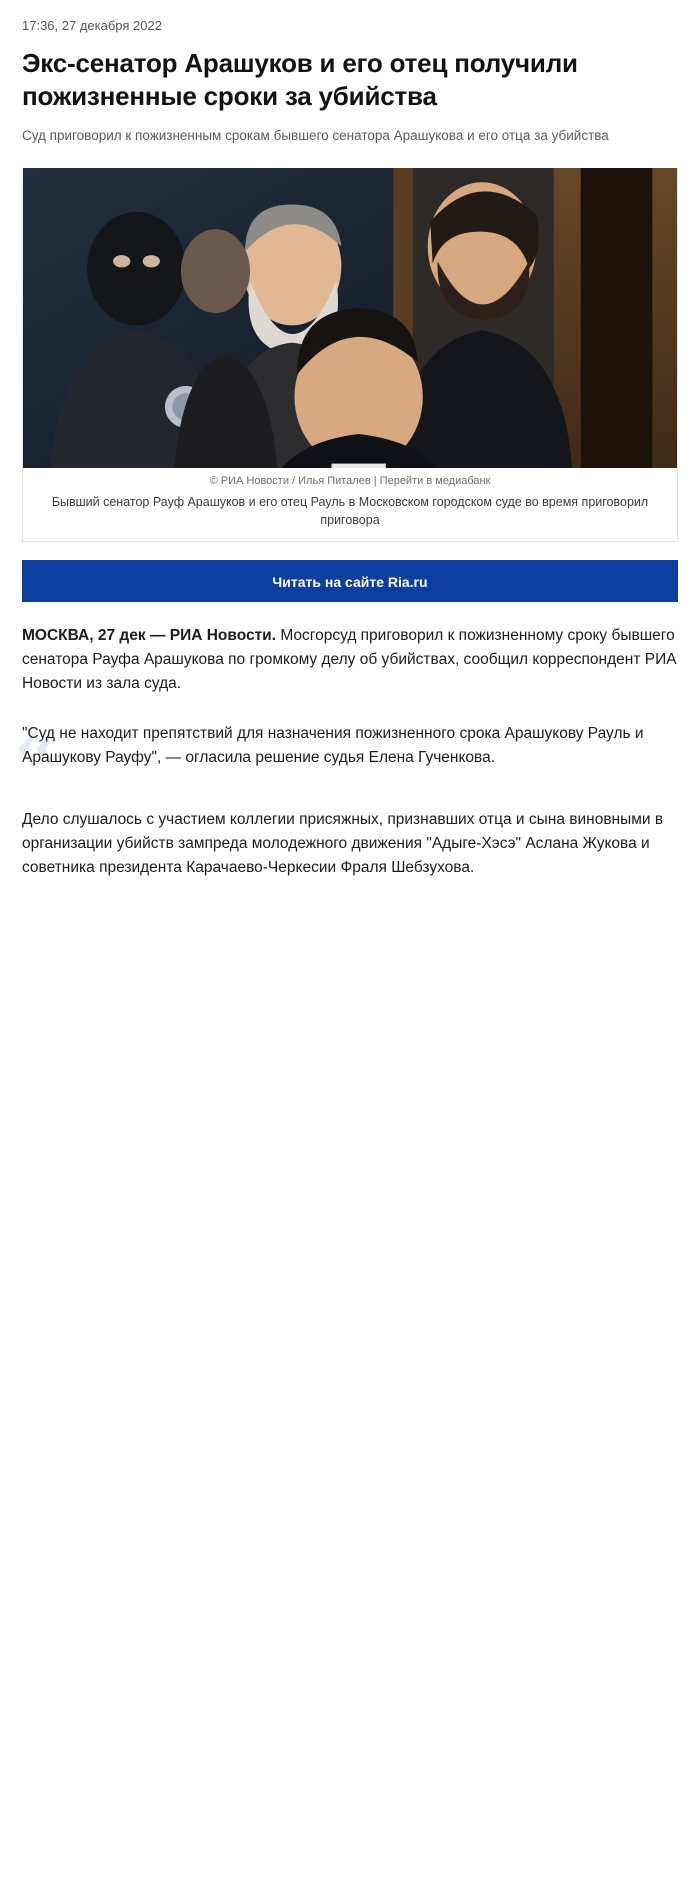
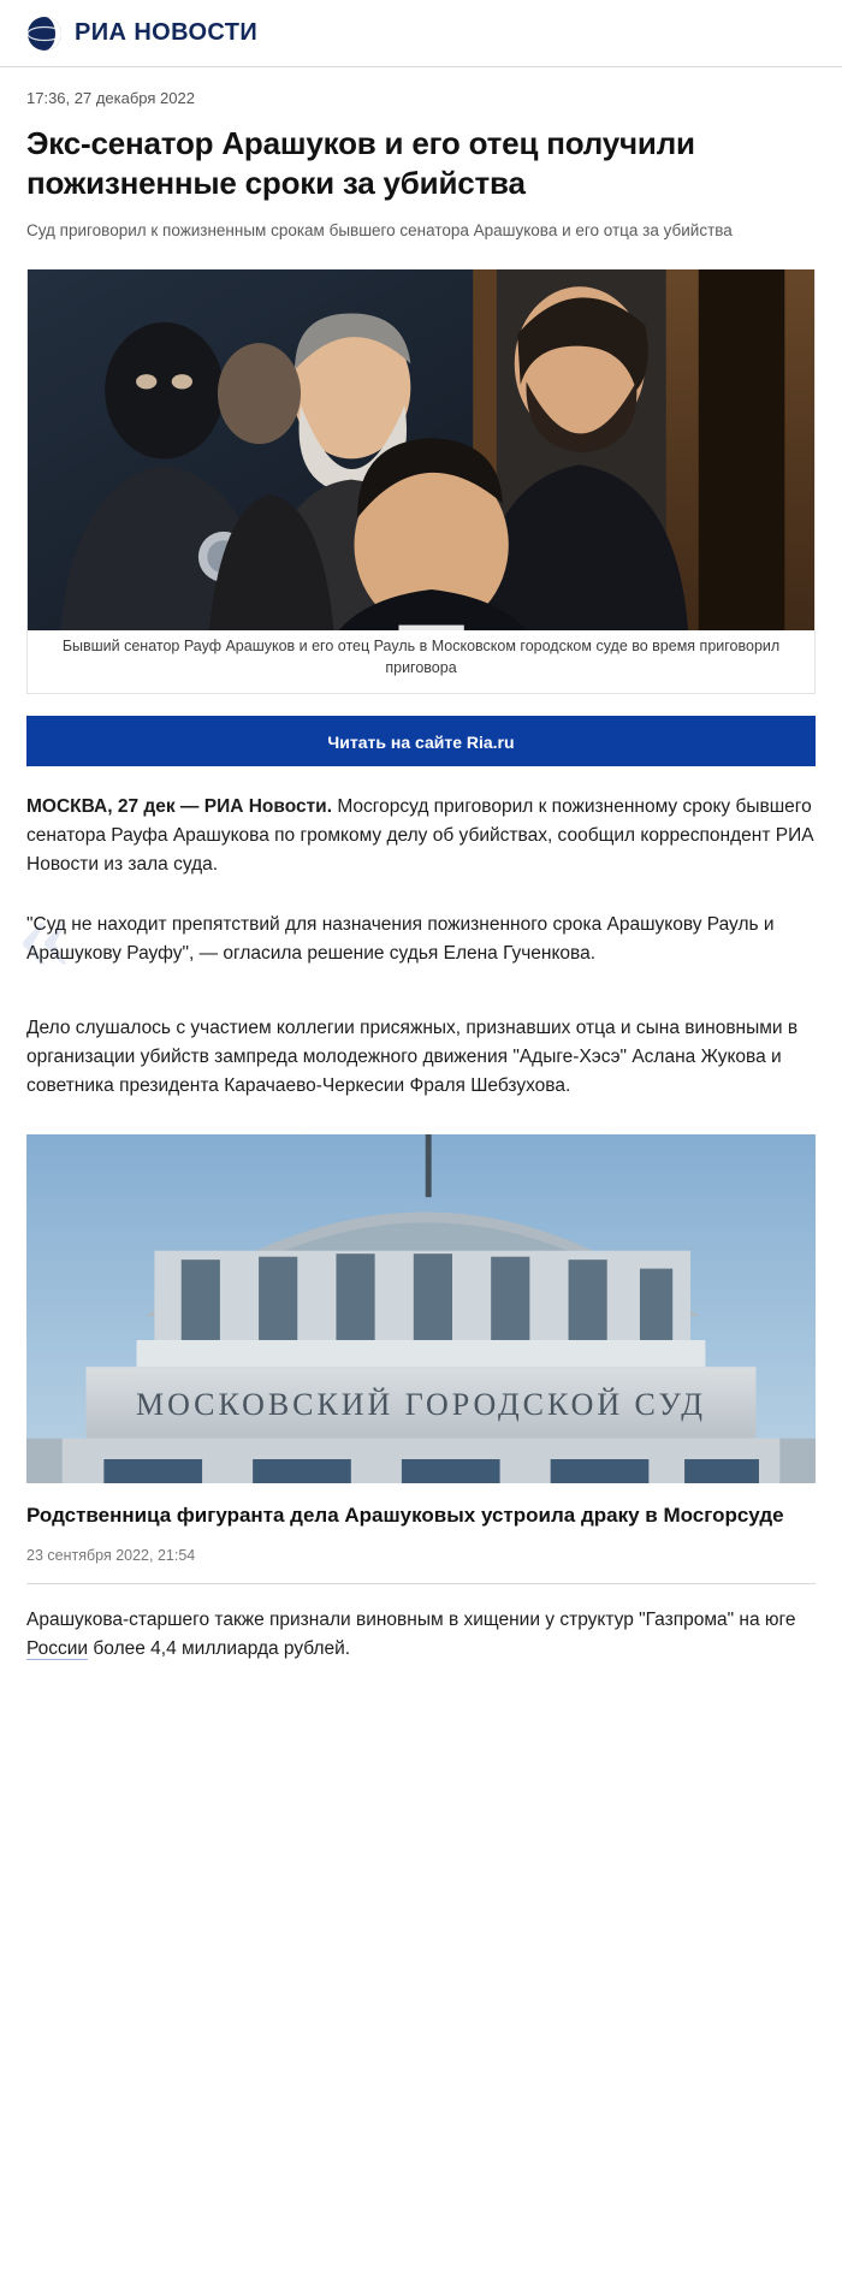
+ РИА НОВОСТИ
  17:36, 27 декабря 2022
  Экс-сенатор Арашуков и его отец получили пожизненные сроки за убийства
  Суд приговорил к пожизненным срокам бывшего сенатора Арашукова и его отца за убийства
- © РИА Новости / Илья Питалев | Перейти в медиабанк
  Бывший сенатор Рауф Арашуков и его отец Рауль в Московском городском суде во время приговорил приговора
  Читать на сайте Ria.ru
  МОСКВА, 27 дек — РИА Новости. Мосгорсуд приговорил к пожизненному сроку бывшего сенатора Рауфа Арашукова по громкому делу об убийствах, сообщил корреспондент РИА Новости из зала суда.
  «
  "Суд не находит препятствий для назначения пожизненного срока Арашукову Рауль и Арашукову Рауфу", — огласила решение судья Елена Гученкова.
  Дело слушалось с участием коллегии присяжных, признавших отца и сына виновными в организации убийств зампреда молодежного движения "Адыге-Хэсэ" Аслана Жукова и советника президента Карачаево-Черкесии Фраля Шебзухова.
+ МОСКОВСКИЙ ГОРОДСКОЙ СУД
+ Родственница фигуранта дела Арашуковых устроила драку в Мосгорсуде
+ 23 сентября 2022, 21:54
+ Арашукова-старшего также признали виновным в хищении у структур "Газпрома" на юге России более 4,4 миллиарда рублей.
